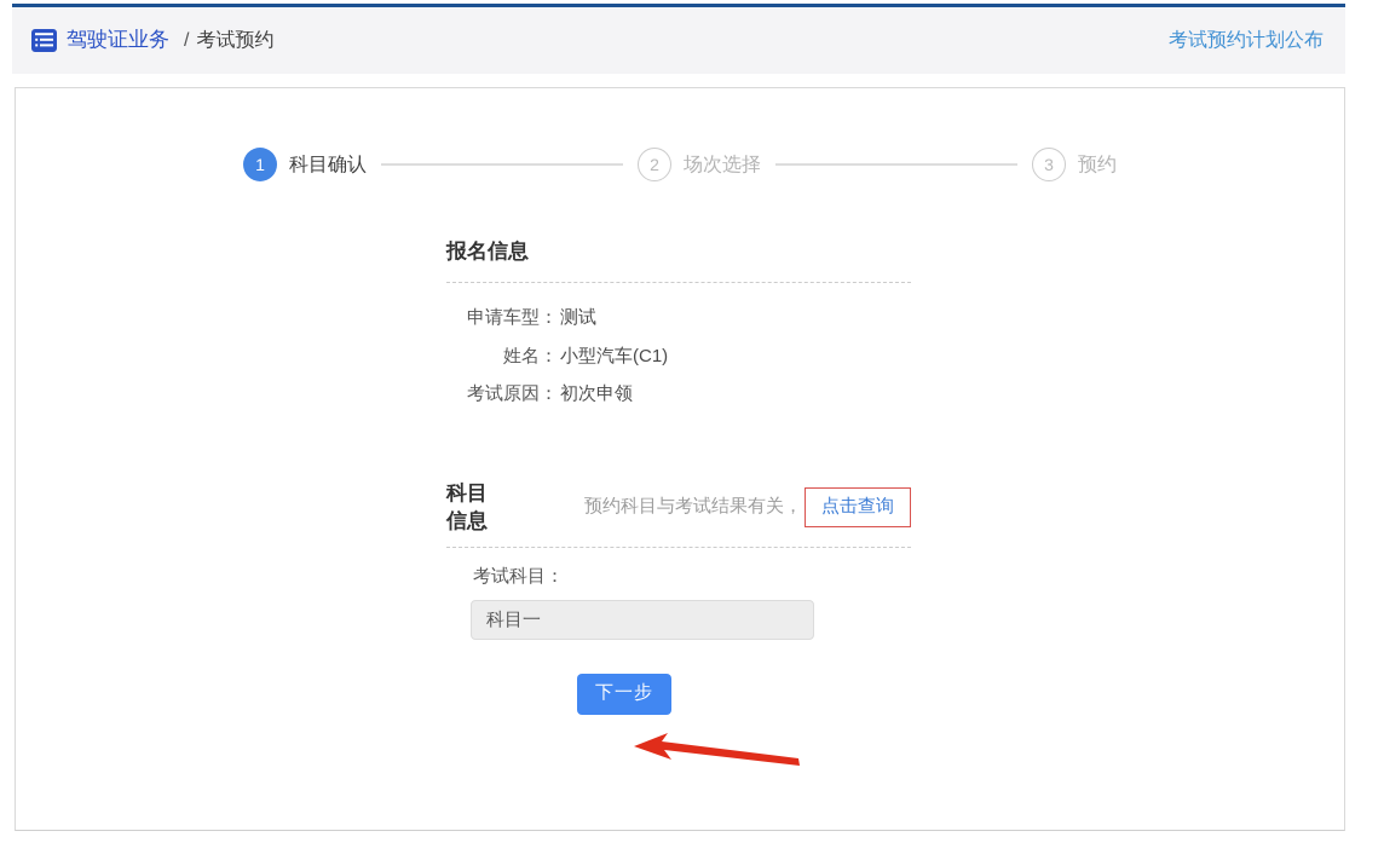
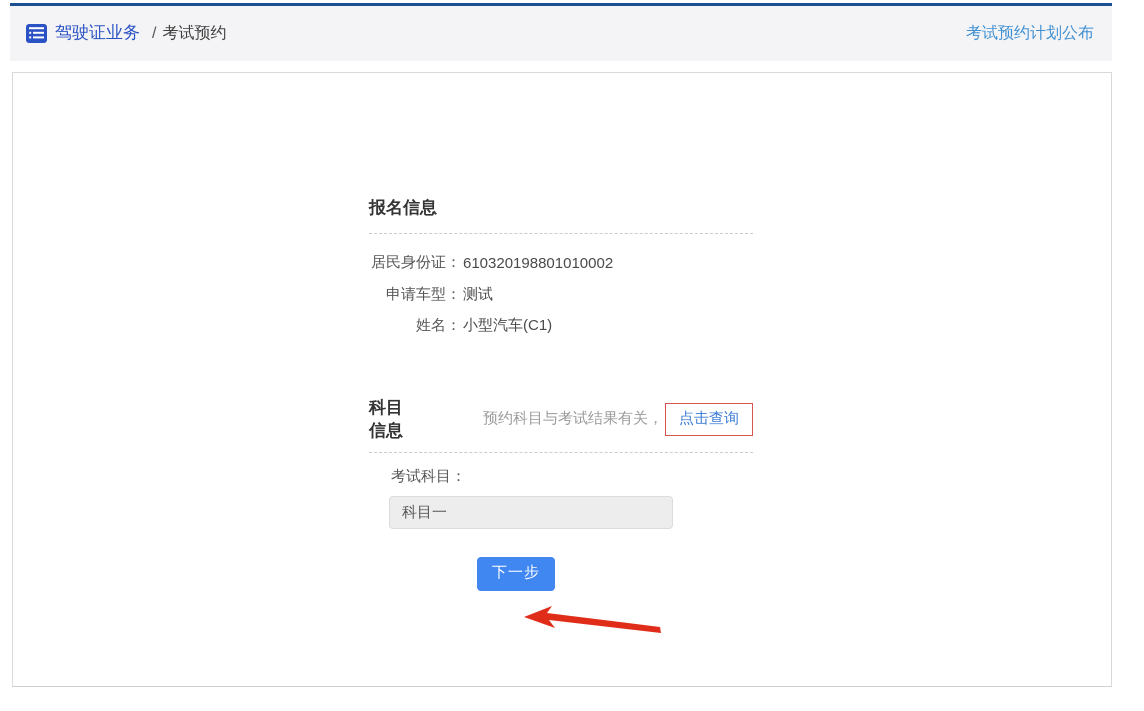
  驾驶证业务
  /
  考试预约
  考试预约计划公布
- 1
- 科目确认
- 2
- 场次选择
- 3
- 预约
  报名信息
+ 居民身份证：
+ 610320198801010002
  申请车型：
  测试
  姓名：
  小型汽车(C1)
- 考试原因：
- 初次申领
  科目信息
  预约科目与考试结果有关，
  点击查询
  考试科目：
  科目一
  下一步
